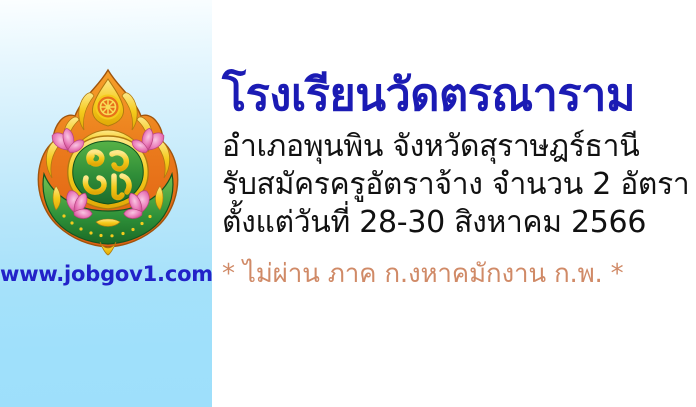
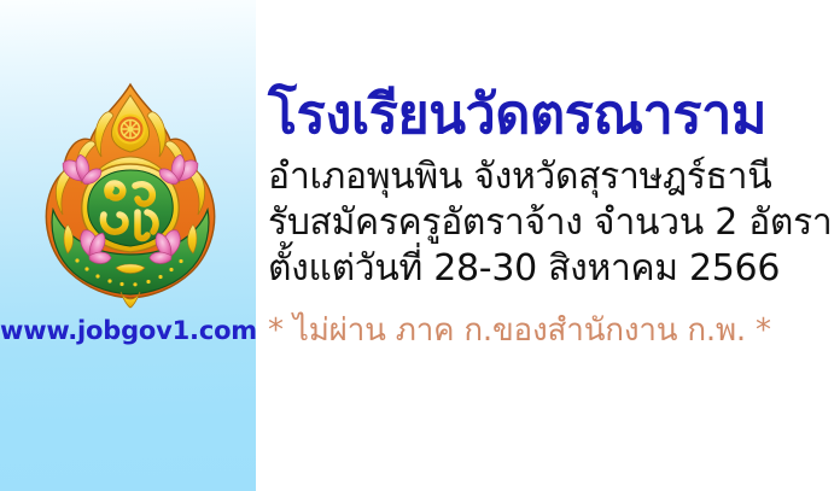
  www.jobgov1.com
  โรงเรียนวัดตรณาราม
  อำเภอพุนพิน จังหวัดสุราษฎร์ธานี
  รับสมัครครูอัตราจ้าง จำนวน 2 อัตรา
  ตั้งแต่วันที่ 28-30 สิงหาคม 2566
- * ไม่ผ่าน ภาค ก.งหาคมักงาน ก.พ. *
+ * ไม่ผ่าน ภาค ก.ของสำนักงาน ก.พ. *
